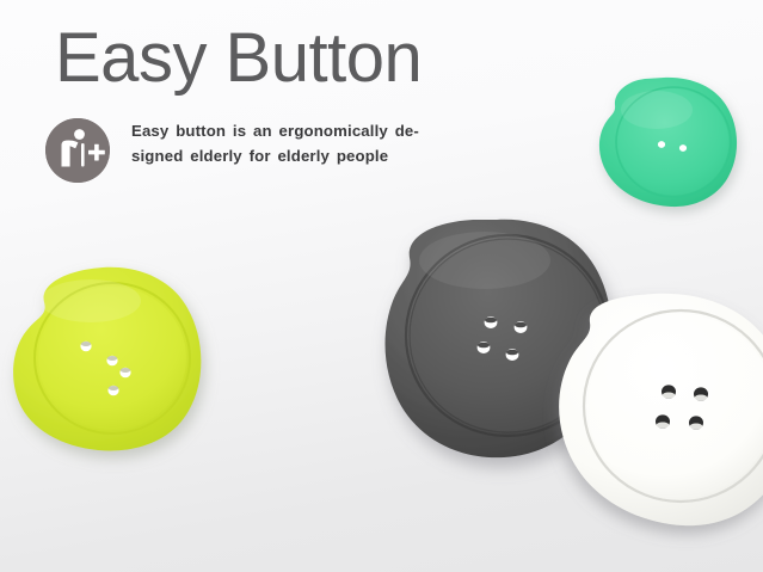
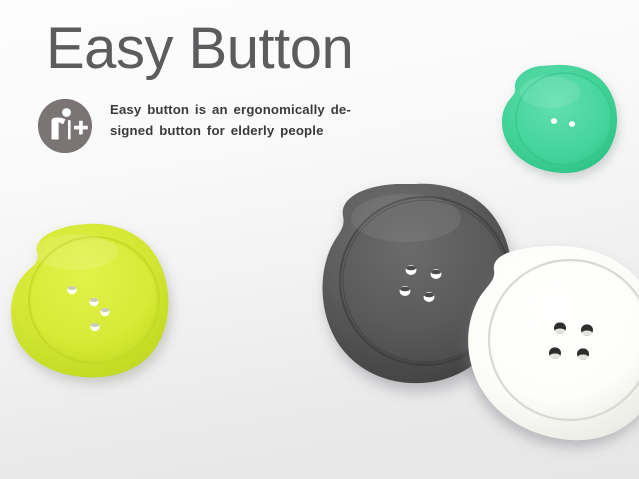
  Easy Button
  Easy button is an ergonomically de-
- signed elderly for elderly people
+ signed button for elderly people
